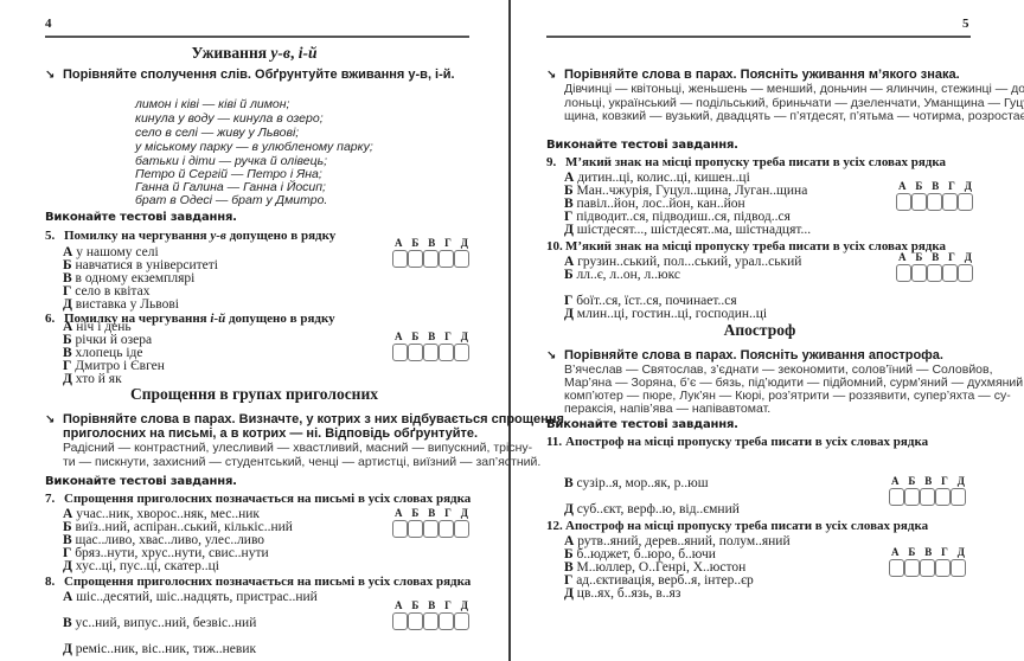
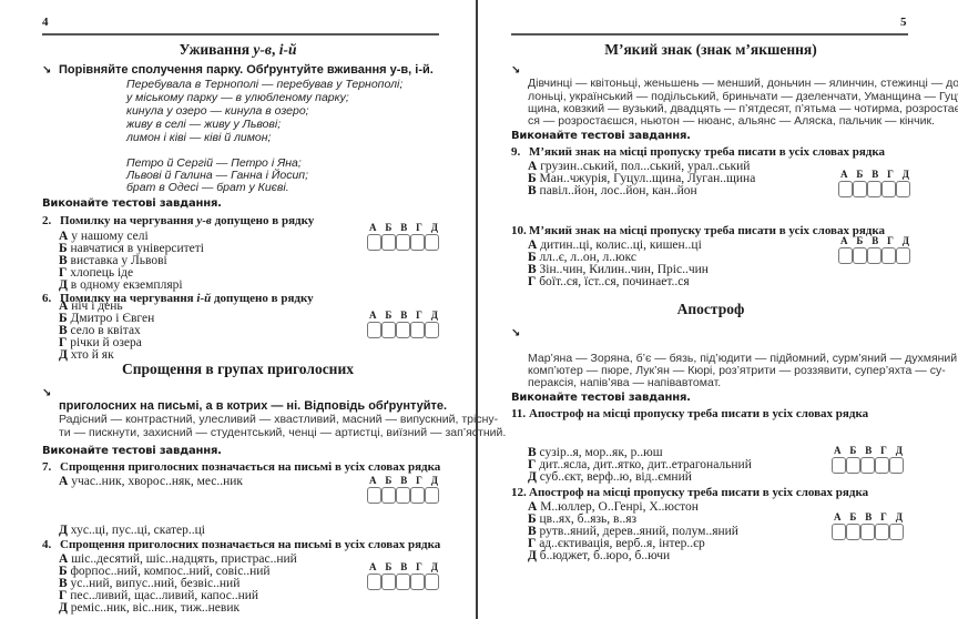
  4
  Уживання у-в, і-й
  ↘
- Порівняйте сполучення слів. Обґрунтуйте вживання у-в, і-й.
+ Порівняйте сполучення парку. Обґрунтуйте вживання у-в, і-й.
+ Перебувала в Тернополі — перебував у Тернополі;
- лимон і ківі — ківі й лимон;
+ у міському парку — в улюбленому парку;
- кинула у воду — кинула в озеро;
+ кинула у озеро — кинула в озеро;
- село в селі — живу у Львові;
+ живу в селі — живу у Львові;
- у міському парку — в улюбленому парку;
+ лимон і ківі — ківі й лимон;
- батьки і діти — ручка й олівець;
  Петро й Сергій — Петро і Яна;
- Ганна й Галина — Ганна і Йосип;
+ Львові й Галина — Ганна і Йосип;
- брат в Одесі — брат у Дмитро.
+ брат в Одесі — брат у Києві.
  Виконайте тестові завдання.
- 5.
+ 2.
  Помилку на чергування у-в допущено в рядку
  А у нашому селі
  Б навчатися в університеті
- В в одному екземплярі
+ В виставка у Львові
- Г село в квітах
+ Г хлопець іде
- Д виставка у Львові
+ Д в одному екземплярі
  А
  Б
  В
  Г
  Д
  6.
  Помилку на чергування і-й допущено в рядку
  А ніч і день
- Б річки й озера
+ Б Дмитро і Євген
- В хлопець іде
+ В село в квітах
- Г Дмитро і Євген
+ Г річки й озера
  Д хто й як
  А
  Б
  В
  Г
  Д
  Спрощення в групах приголосних
  ↘
- Порівняйте слова в парах. Визначте, у котрих з них відбувається спрощення
  приголосних на письмі, а в котрих — ні. Відповідь обґрунтуйте.
  Радісний — контрастний, улесливий — хвастливий, масний — випускний, трісну-
  ти — пискнути, захисний — студентський, ченці — артистці, виїзний — зап’ястний.
  Виконайте тестові завдання.
  7.
  Спрощення приголосних позначається на письмі в усіх словах рядка
  А учас..ник, хворос..няк, мес..ник
- Б виїз..ний, аспіран..ський, кількіс..ний
- В щас..ливо, хвас..ливо, улес..ливо
- Г бряз..нути, хрус..нути, свис..нути
  Д хус..ці, пус..ці, скатер..ці
  А
  Б
  В
  Г
  Д
- 8.
+ 4.
  Спрощення приголосних позначається на письмі в усіх словах рядка
  А шіс..десятий, шіс..надцять, пристрас..ний
+ Б форпос..ний, компос..ний, совіс..ний
  В ус..ний, випус..ний, безвіс..ний
+ Г пес..ливий, щас..ливий, капос..ний
  Д реміс..ник, віс..ник, тиж..невик
  А
  Б
  В
  Г
  Д
  5
+ М’який знак (знак м’якшення)
  ↘
- Порівняйте слова в парах. Поясніть уживання м’якого знака.
  Дівчинці — квітоньці, женьшень — менший, доньчин — ялинчин, стежинці — до
  лоньці, український — подільський, бриньчати — дзеленчати, Уманщина — Гуц
  щина, ковзкий — вузький, двадцять — п’ятдесят, п’ятьма — чотирма, розростає
+ ся — розростаєшся, ньютон — нюанс, альянс — Аляска, пальчик — кінчик.
  Виконайте тестові завдання.
  9.
  М’який знак на місці пропуску треба писати в усіх словах рядка
- А дитин..ці, колис..ці, кишен..ці
+ А грузин..ський, пол...ський, урал..ський
  Б Ман..чжурія, Гуцул..щина, Луган..щина
  В павіл..йон, лос..йон, кан..йон
- Г підводит..ся, підводиш..ся, підвод..ся
- Д шістдесят..., шістдесят..ма, шістнадцят...
  А
  Б
  В
  Г
  Д
  10.
  М’який знак на місці пропуску треба писати в усіх словах рядка
- А грузин..ський, пол...ський, урал..ський
+ А дитин..ці, колис..ці, кишен..ці
  Б лл..є, л..он, л..юкс
+ В Зін..чин, Килин..чин, Пріс..чин
  Г боїт..ся, їст..ся, починает..ся
- Д млин..ці, гостин..ці, господин..ці
  А
  Б
  В
  Г
  Д
  Апостроф
  ↘
- Порівняйте слова в парах. Поясніть уживання апострофа.
- В’ячеслав — Святослав, з’єднати — зекономити, солов’їний — Соловйов,
  Мар’яна — Зоряна, б’є — бязь, під’юдити — підйомний, сурм’яний — духмяний
  комп’ютер — пюре, Лук’ян — Кюрі, роз’ятрити — роззявити, супер’яхта — су-
  пераксія, напів’ява — напівавтомат.
  Виконайте тестові завдання.
  11.
  Апостроф на місці пропуску треба писати в усіх словах рядка
  В сузір..я, мор..як, р..юш
+ Г дит..ясла, дит..ятко, дит..етрагональний
  Д суб..єкт, верф..ю, від..ємний
  А
  Б
  В
  Г
  Д
  12.
  Апостроф на місці пропуску треба писати в усіх словах рядка
- А рутв..яний, дерев..яний, полум..яний
+ А М..юллер, О..Генрі, Х..юстон
- Б б..юджет, б..юро, б..ючи
+ Б цв..ях, б..язь, в..яз
- В М..юллер, О..Генрі, Х..юстон
+ В рутв..яний, дерев..яний, полум..яний
  Г ад..єктивація, верб..я, інтер..єр
- Д цв..ях, б..язь, в..яз
+ Д б..юджет, б..юро, б..ючи
  А
  Б
  В
  Г
  Д
